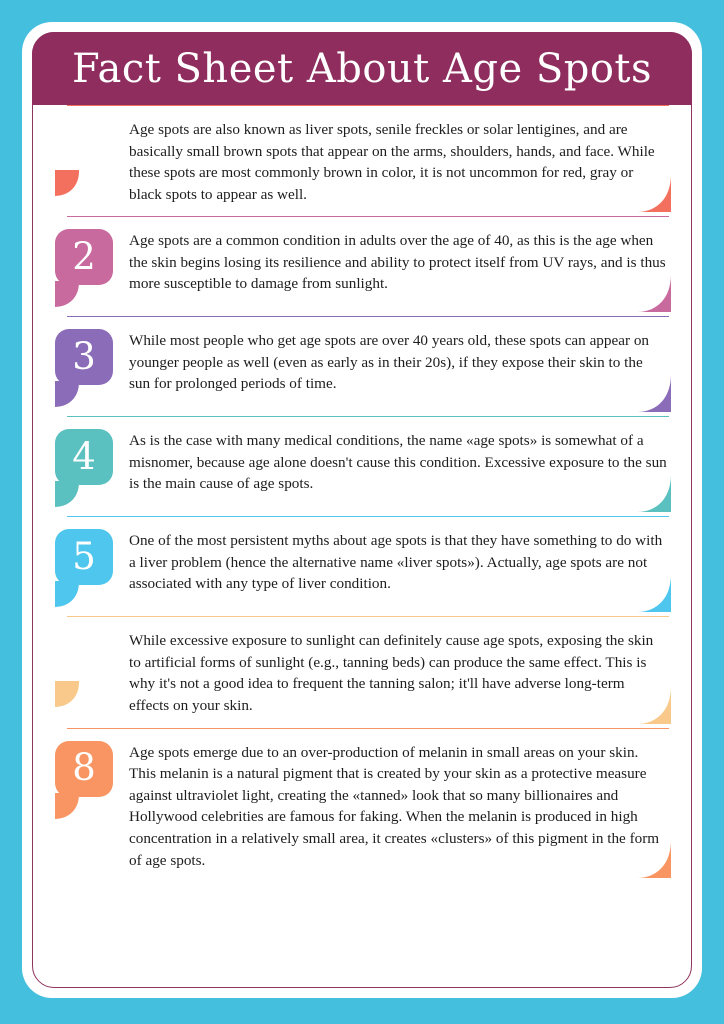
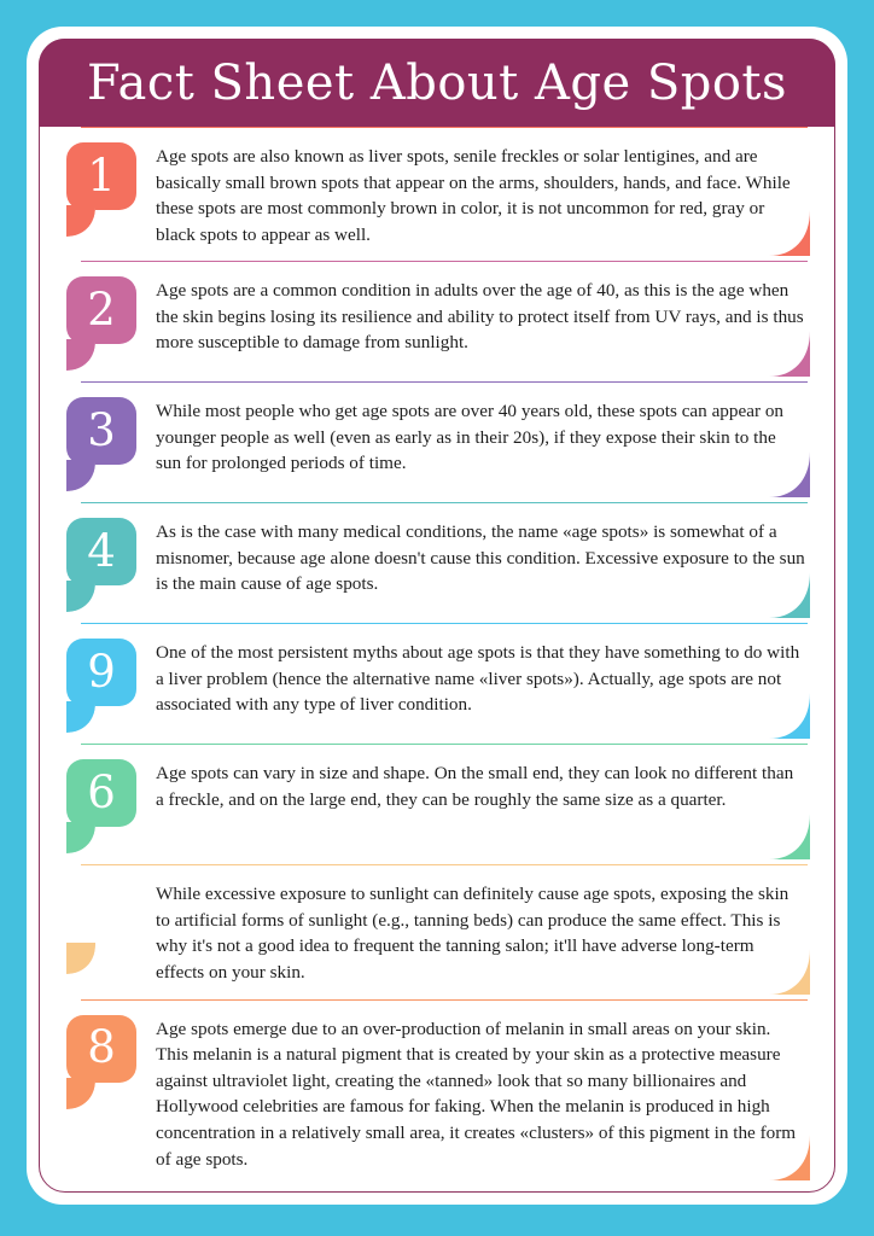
  Fact Sheet About Age Spots
+ 1
  Age spots are also known as liver spots, senile freckles or solar lentigines, and are basically small brown spots that appear on the arms, shoulders, hands, and face. While these spots are most commonly brown in color, it is not uncommon for red, gray or black spots to appear as well.
  2
  Age spots are a common condition in adults over the age of 40, as this is the age when the skin begins losing its resilience and ability to protect itself from UV rays, and is thus more susceptible to damage from sunlight.
  3
  While most people who get age spots are over 40 years old, these spots can appear on younger people as well (even as early as in their 20s), if they expose their skin to the sun for prolonged periods of time.
  4
  As is the case with many medical conditions, the name «age spots» is somewhat of a misnomer, because age alone doesn't cause this condition. Excessive exposure to the sun is the main cause of age spots.
- 5
+ 9
  One of the most persistent myths about age spots is that they have something to do with a liver problem (hence the alternative name «liver spots»). Actually, age spots are not associated with any type of liver condition.
+ 6
+ Age spots can vary in size and shape. On the small end, they can look no different than a freckle, and on the large end, they can be roughly the same size as a quarter.
  While excessive exposure to sunlight can definitely cause age spots, exposing the skin to artificial forms of sunlight (e.g., tanning beds) can produce the same effect. This is why it's not a good idea to frequent the tanning salon; it'll have adverse long-term effects on your skin.
  8
  Age spots emerge due to an over-production of melanin in small areas on your skin. This melanin is a natural pigment that is created by your skin as a protective measure against ultraviolet light, creating the «tanned» look that so many billionaires and Hollywood celebrities are famous for faking. When the melanin is produced in high concentration in a relatively small area, it creates «clusters» of this pigment in the form of age spots.
